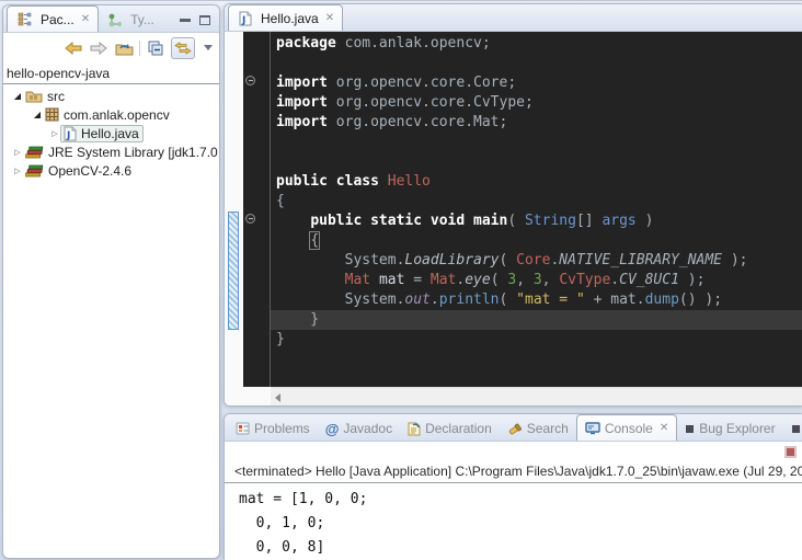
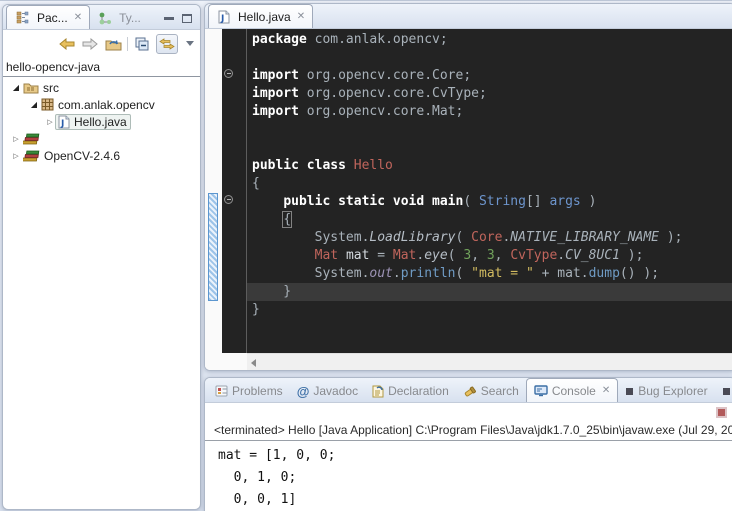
  Pac...
  ✕
  Ty...
  hello-opencv-java
  ◢
  src
  ◢
  com.anlak.opencv
  J
  Hello.java
- JRE System Library [jdk1.7.0
  OpenCV-2.4.6
  J
  Hello.java
  ✕
  package com.anlak.opencv;
  import org.opencv.core.Core;
  import org.opencv.core.CvType;
  import org.opencv.core.Mat;
  public class Hello
  {
  public static void main( String[] args )
  {
  System.LoadLibrary( Core.NATIVE_LIBRARY_NAME );
  Mat mat = Mat.eye( 3, 3, CvType.CV_8UC1 );
  System.out.println( "mat = " + mat.dump() );
  }
  }
  Problems
  @
  Javadoc
  Declaration
  Search
  Console
  ✕
  Bug Explorer
  <terminated> Hello [Java Application] C:\Program Files\Java\jdk1.7.0_25\bin\javaw.exe (Jul 29, 20
  mat = [1, 0, 0;
  0, 1, 0;
- 0, 0, 8]
+ 0, 0, 1]
